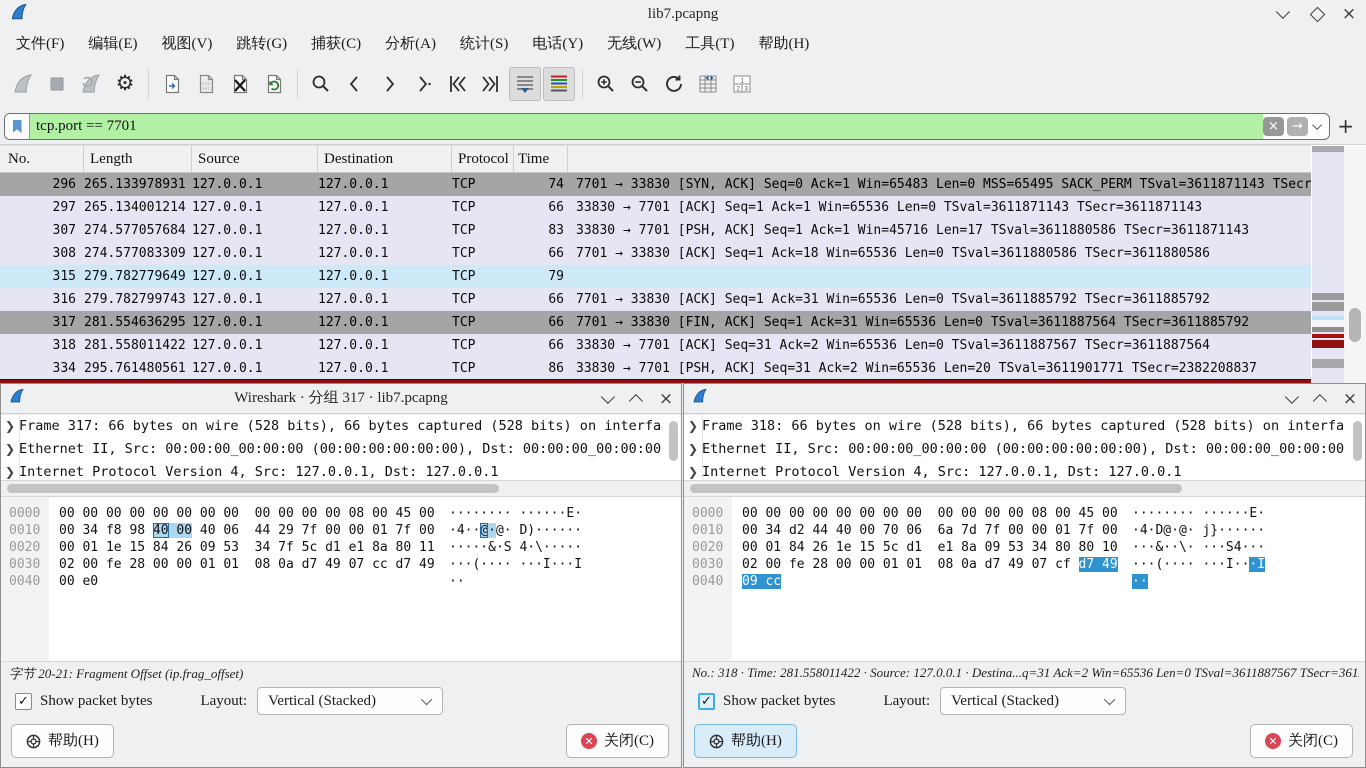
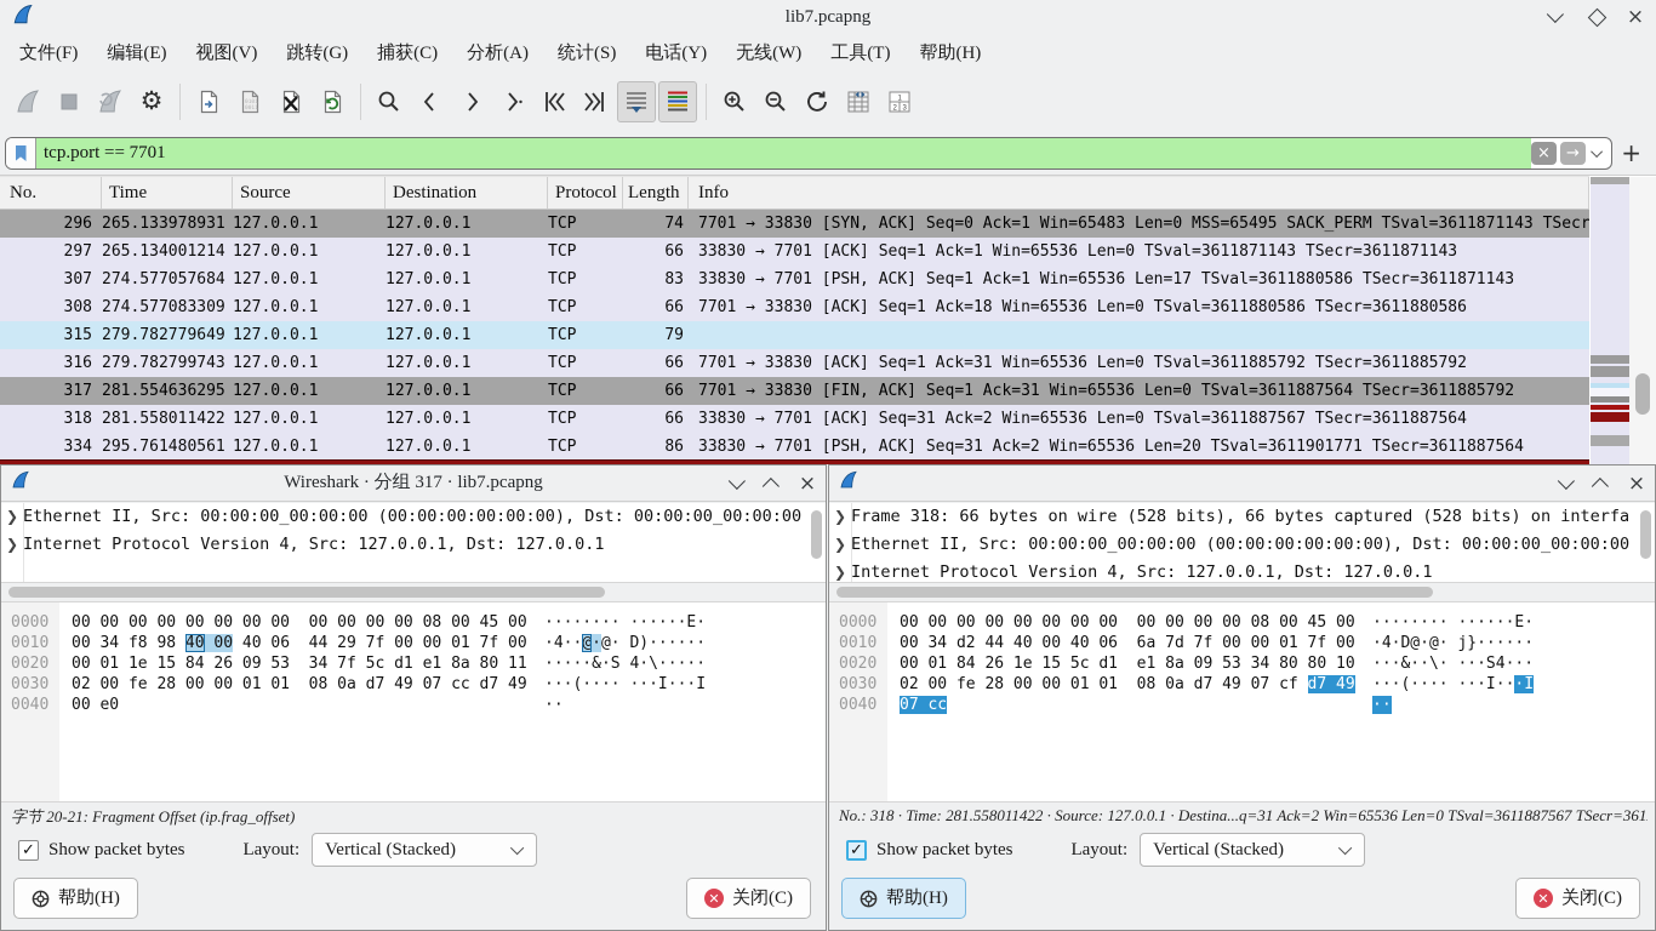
  lib7.pcapng
  ×
  文件(F)
  编辑(E)
  视图(V)
  跳转(G)
  捕获(C)
  分析(A)
  统计(S)
  电话(Y)
  无线(W)
  工具(T)
  帮助(H)
  ⚙
  tcp.port == 7701
  ×
  →
  +
  No.
- Length
+ Time
  Source
  Destination
  Protocol
- Time
+ Length
+ Info
  296
  265.133978931
  127.0.0.1
  127.0.0.1
  TCP
  74
  7701 → 33830 [SYN, ACK] Seq=0 Ack=1 Win=65483 Len=0 MSS=65495 SACK_PERM TSval=3611871143 TSecr
  297
  265.134001214
  127.0.0.1
  127.0.0.1
  TCP
  66
  33830 → 7701 [ACK] Seq=1 Ack=1 Win=65536 Len=0 TSval=3611871143 TSecr=3611871143
  307
  274.577057684
  127.0.0.1
  127.0.0.1
  TCP
  83
- 33830 → 7701 [PSH, ACK] Seq=1 Ack=1 Win=45716 Len=17 TSval=3611880586 TSecr=3611871143
+ 33830 → 7701 [PSH, ACK] Seq=1 Ack=1 Win=65536 Len=17 TSval=3611880586 TSecr=3611871143
  308
  274.577083309
  127.0.0.1
  127.0.0.1
  TCP
  66
  7701 → 33830 [ACK] Seq=1 Ack=18 Win=65536 Len=0 TSval=3611880586 TSecr=3611880586
  315
  279.782779649
  127.0.0.1
  127.0.0.1
  TCP
  79
  316
  279.782799743
  127.0.0.1
  127.0.0.1
  TCP
  66
  7701 → 33830 [ACK] Seq=1 Ack=31 Win=65536 Len=0 TSval=3611885792 TSecr=3611885792
  317
  281.554636295
  127.0.0.1
  127.0.0.1
  TCP
  66
  7701 → 33830 [FIN, ACK] Seq=1 Ack=31 Win=65536 Len=0 TSval=3611887564 TSecr=3611885792
  318
  281.558011422
  127.0.0.1
  127.0.0.1
  TCP
  66
  33830 → 7701 [ACK] Seq=31 Ack=2 Win=65536 Len=0 TSval=3611887567 TSecr=3611887564
  334
  295.761480561
  127.0.0.1
  127.0.0.1
  TCP
  86
- 33830 → 7701 [PSH, ACK] Seq=31 Ack=2 Win=65536 Len=20 TSval=3611901771 TSecr=2382208837
+ 33830 → 7701 [PSH, ACK] Seq=31 Ack=2 Win=65536 Len=20 TSval=3611901771 TSecr=3611887564
  Wireshark · 分组 317 · lib7.pcapng
  ×
- ❯ Frame 317: 66 bytes on wire (528 bits), 66 bytes captured (528 bits) on interfa
  ❯ Ethernet II, Src: 00:00:00_00:00:00 (00:00:00:00:00:00), Dst: 00:00:00_00:00:00
  ❯ Internet Protocol Version 4, Src: 127.0.0.1, Dst: 127.0.0.1
  0000
  00 00 00 00 00 00 00 00 00 00 00 00 08 00 45 00
  ········ ······E·
  0010
  00 34 f8 98 40 00 40 06 44 29 7f 00 00 01 7f 00
  ·4··@·@· D)······
  0020
  00 01 1e 15 84 26 09 53 34 7f 5c d1 e1 8a 80 11
  ·····&·S 4·\·····
  0030
  02 00 fe 28 00 00 01 01 08 0a d7 49 07 cc d7 49
  ···(···· ···I···I
  0040
  00 e0
  ··
  字节 20-21: Fragment Offset (ip.frag_offset)
  ✓
  Show packet bytes
  Layout:
  Vertical (Stacked)
  帮助(H)
  ✕
  关闭(C)
  ×
  ❯ Frame 318: 66 bytes on wire (528 bits), 66 bytes captured (528 bits) on interfa
  ❯ Ethernet II, Src: 00:00:00_00:00:00 (00:00:00:00:00:00), Dst: 00:00:00_00:00:00
  ❯ Internet Protocol Version 4, Src: 127.0.0.1, Dst: 127.0.0.1
  0000
  00 00 00 00 00 00 00 00 00 00 00 00 08 00 45 00
  ········ ······E·
  0010
- 00 34 d2 44 40 00 70 06 6a 7d 7f 00 00 01 7f 00
+ 00 34 d2 44 40 00 40 06 6a 7d 7f 00 00 01 7f 00
  ·4·D@·@· j}······
  0020
  00 01 84 26 1e 15 5c d1 e1 8a 09 53 34 80 80 10
  ···&··\· ···S4···
  0030
  02 00 fe 28 00 00 01 01 08 0a d7 49 07 cf d7 49
  ···(···· ···I···I
  0040
- 09 cc
+ 07 cc
  ··
  No.: 318 · Time: 281.558011422 · Source: 127.0.0.1 · Destina...q=31 Ack=2 Win=65536 Len=0 TSval=3611887567 TSecr=361
  ✓
  Show packet bytes
  Layout:
  Vertical (Stacked)
  帮助(H)
  ✕
  关闭(C)
